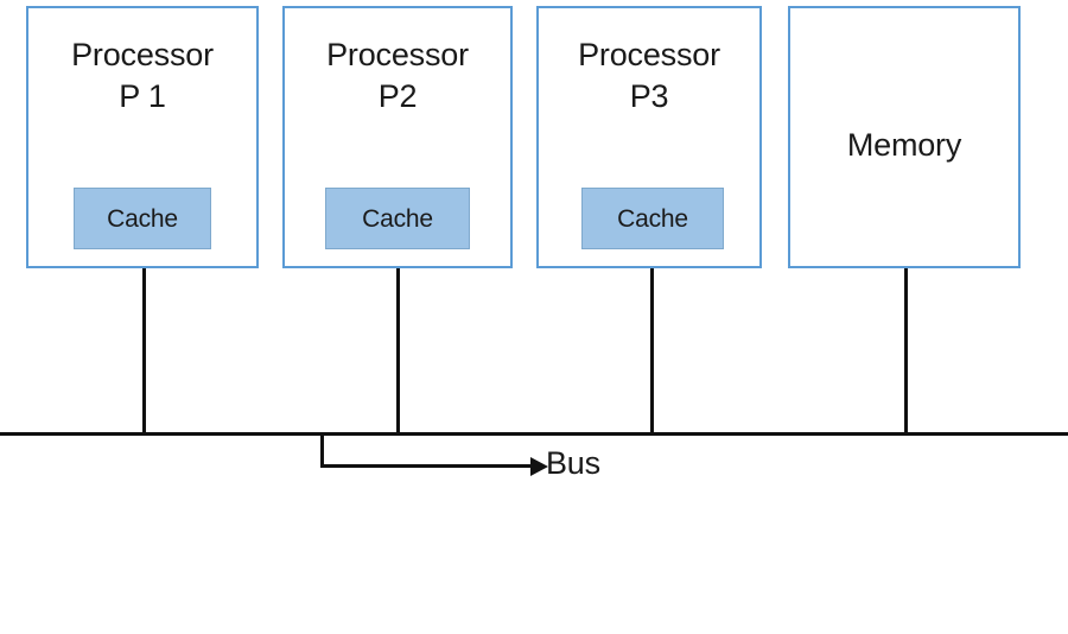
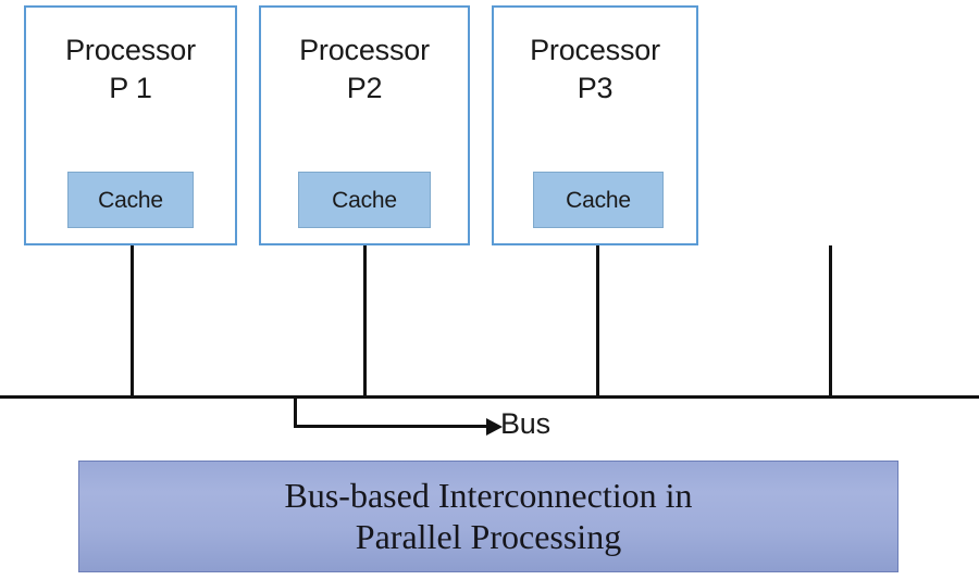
  Processor
  P 1
  Cache
  Processor
  P2
  Cache
  Processor
  P3
  Cache
- Memory
  Bus
+ Bus-based Interconnection in
+ Parallel Processing
